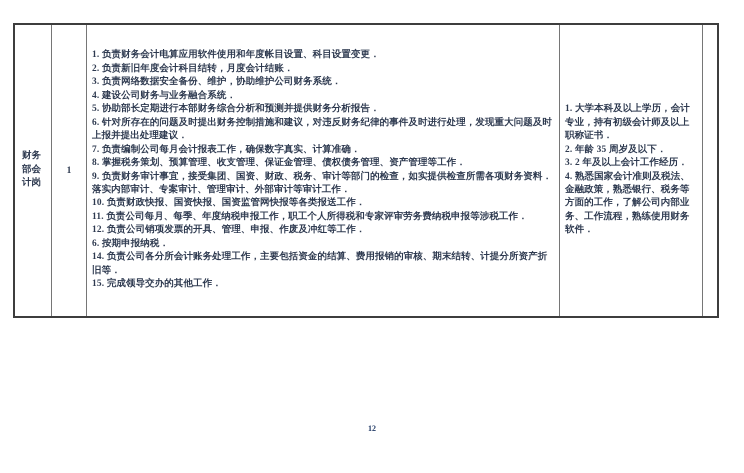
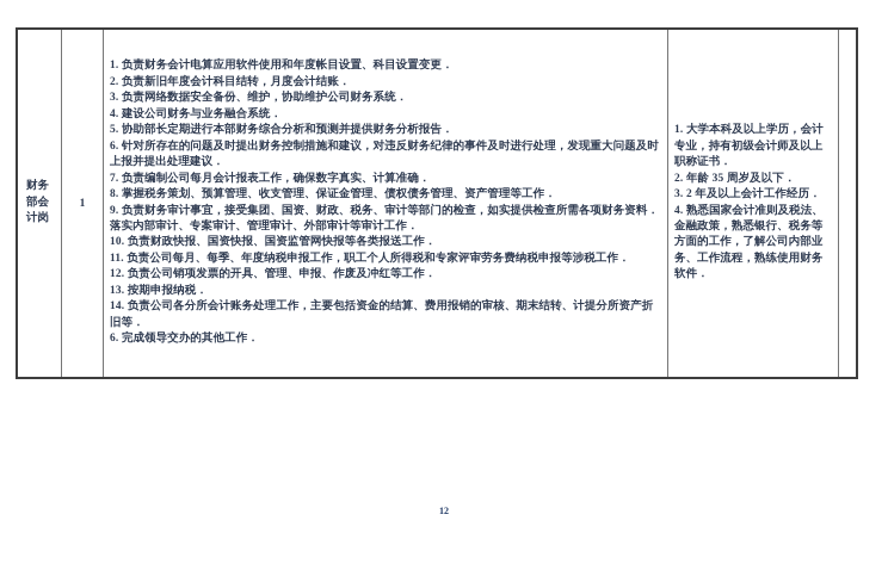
  财务部会计岗
  1
  1. 负责财务会计电算应用软件使用和年度帐目设置、科目设置变更．
  2. 负责新旧年度会计科目结转，月度会计结账．
  3. 负责网络数据安全备份、维护，协助维护公司财务系统．
  4. 建设公司财务与业务融合系统．
  5. 协助部长定期进行本部财务综合分析和预测并提供财务分析报告．
  6. 针对所存在的问题及时提出财务控制措施和建议，对违反财务纪律的事件及时进行处理，发现重大问题及时上报并提出处理建议．
  7. 负责编制公司每月会计报表工作，确保数字真实、计算准确．
  8. 掌握税务策划、预算管理、收支管理、保证金管理、债权债务管理、资产管理等工作．
  9. 负责财务审计事宜，接受集团、国资、财政、税务、审计等部门的检查，如实提供检查所需各项财务资料．落实内部审计、专案审计、管理审计、外部审计等审计工作．
  10. 负责财政快报、国资快报、国资监管网快报等各类报送工作．
  11. 负责公司每月、每季、年度纳税申报工作，职工个人所得税和专家评审劳务费纳税申报等涉税工作．
  12. 负责公司销项发票的开具、管理、申报、作废及冲红等工作．
- 6. 按期申报纳税．
+ 13. 按期申报纳税．
  14. 负责公司各分所会计账务处理工作，主要包括资金的结算、费用报销的审核、期末结转、计提分所资产折旧等．
- 15. 完成领导交办的其他工作．
+ 6. 完成领导交办的其他工作．
  1. 大学本科及以上学历，会计专业，持有初级会计师及以上职称证书．
  2. 年龄 35 周岁及以下．
  3. 2 年及以上会计工作经历．
  4. 熟悉国家会计准则及税法、金融政策，熟悉银行、税务等方面的工作，了解公司内部业务、工作流程，熟练使用财务软件．
  12
